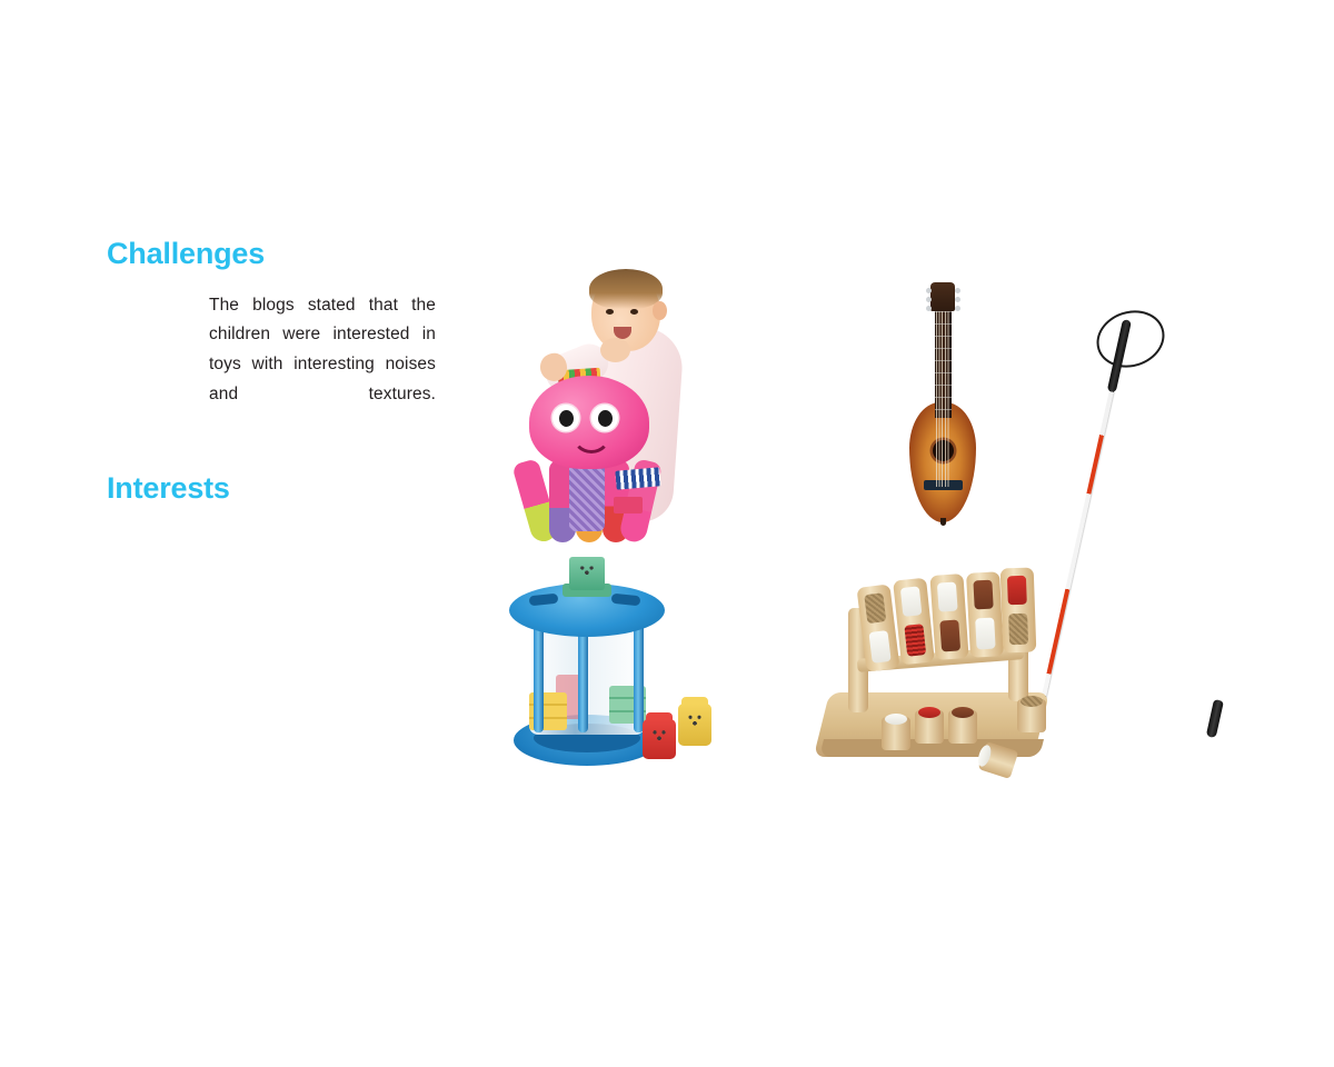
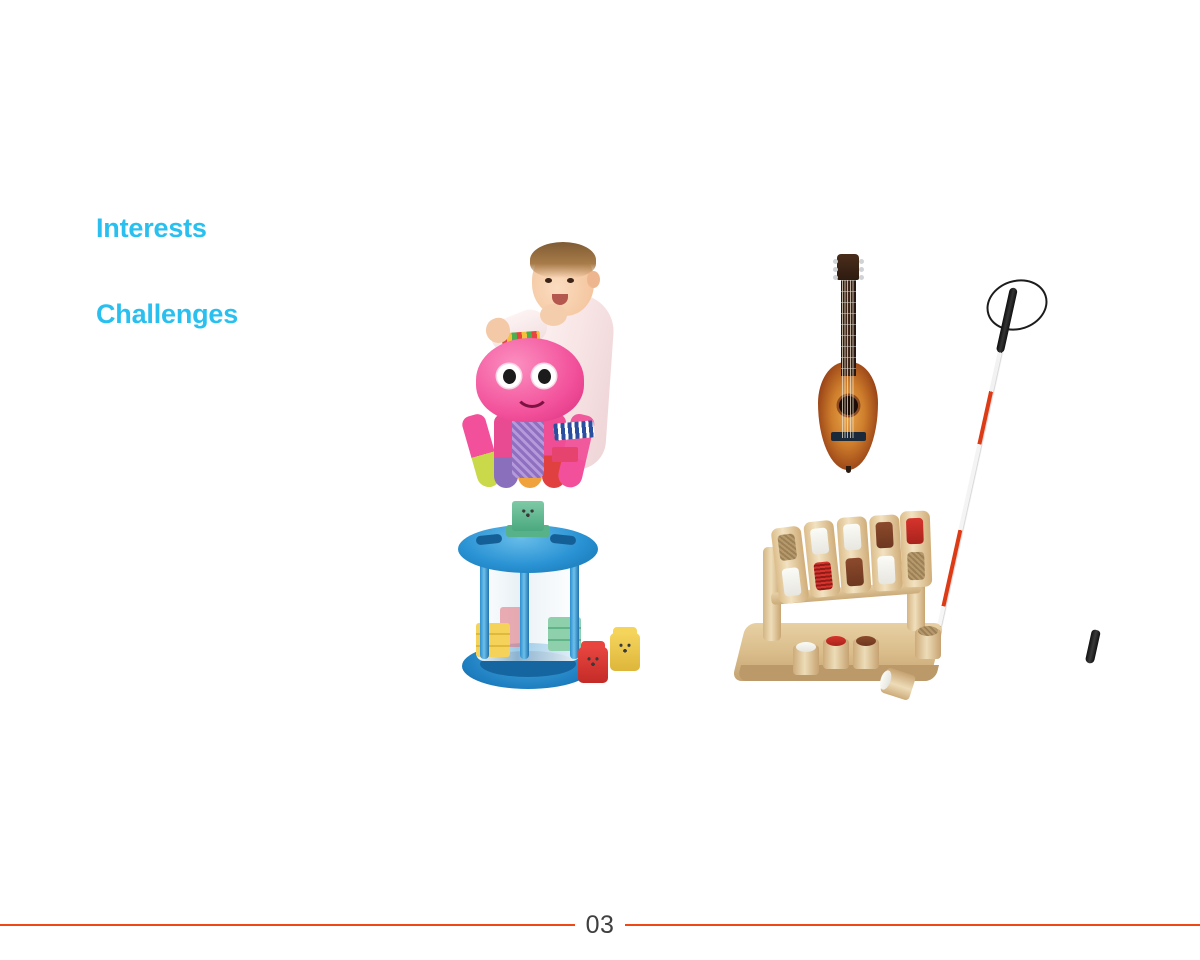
- Challenges
+ Interests
- The blogs stated that the children were interested in toys with interesting noises and textures.
- Interests
+ Challenges
+ 03
